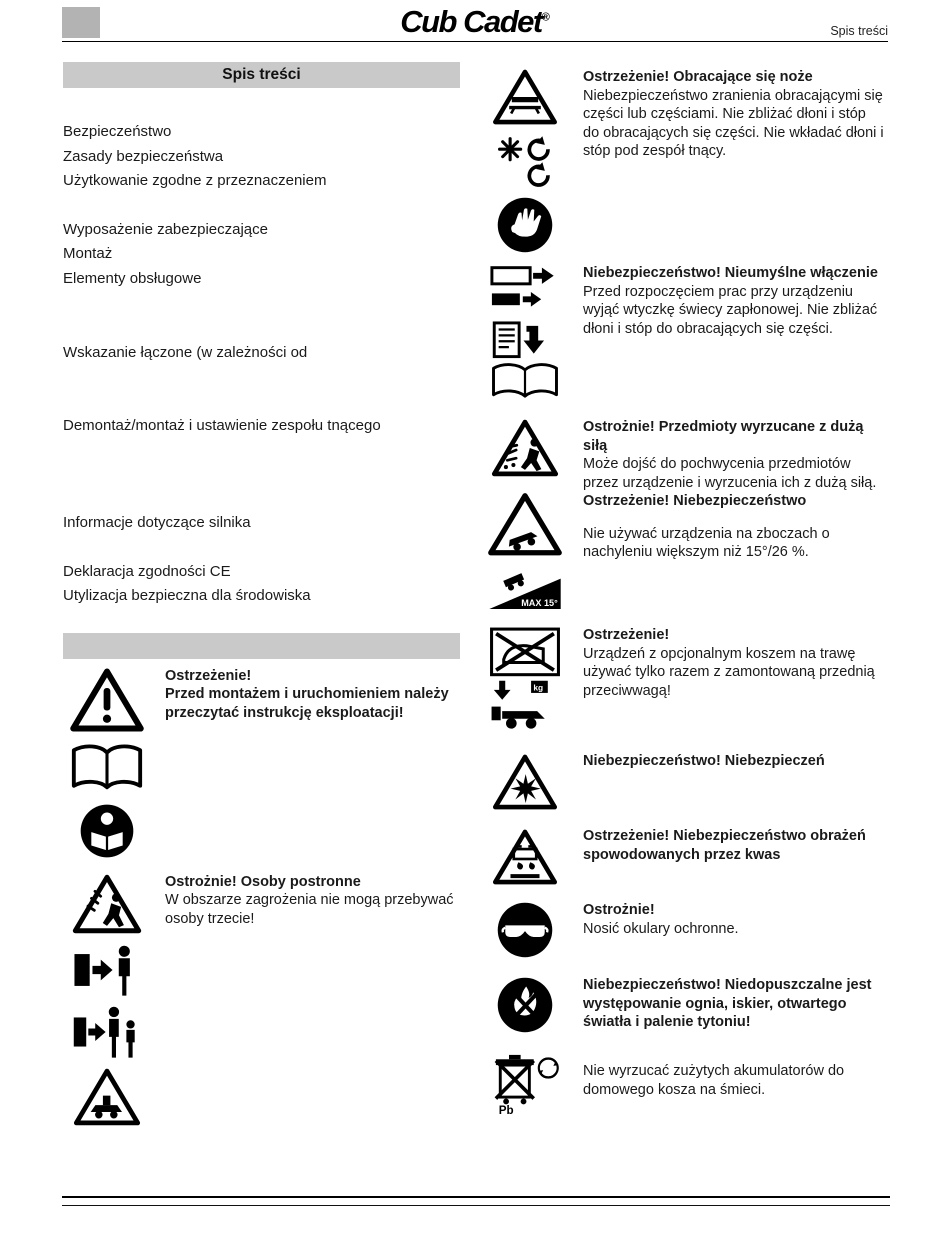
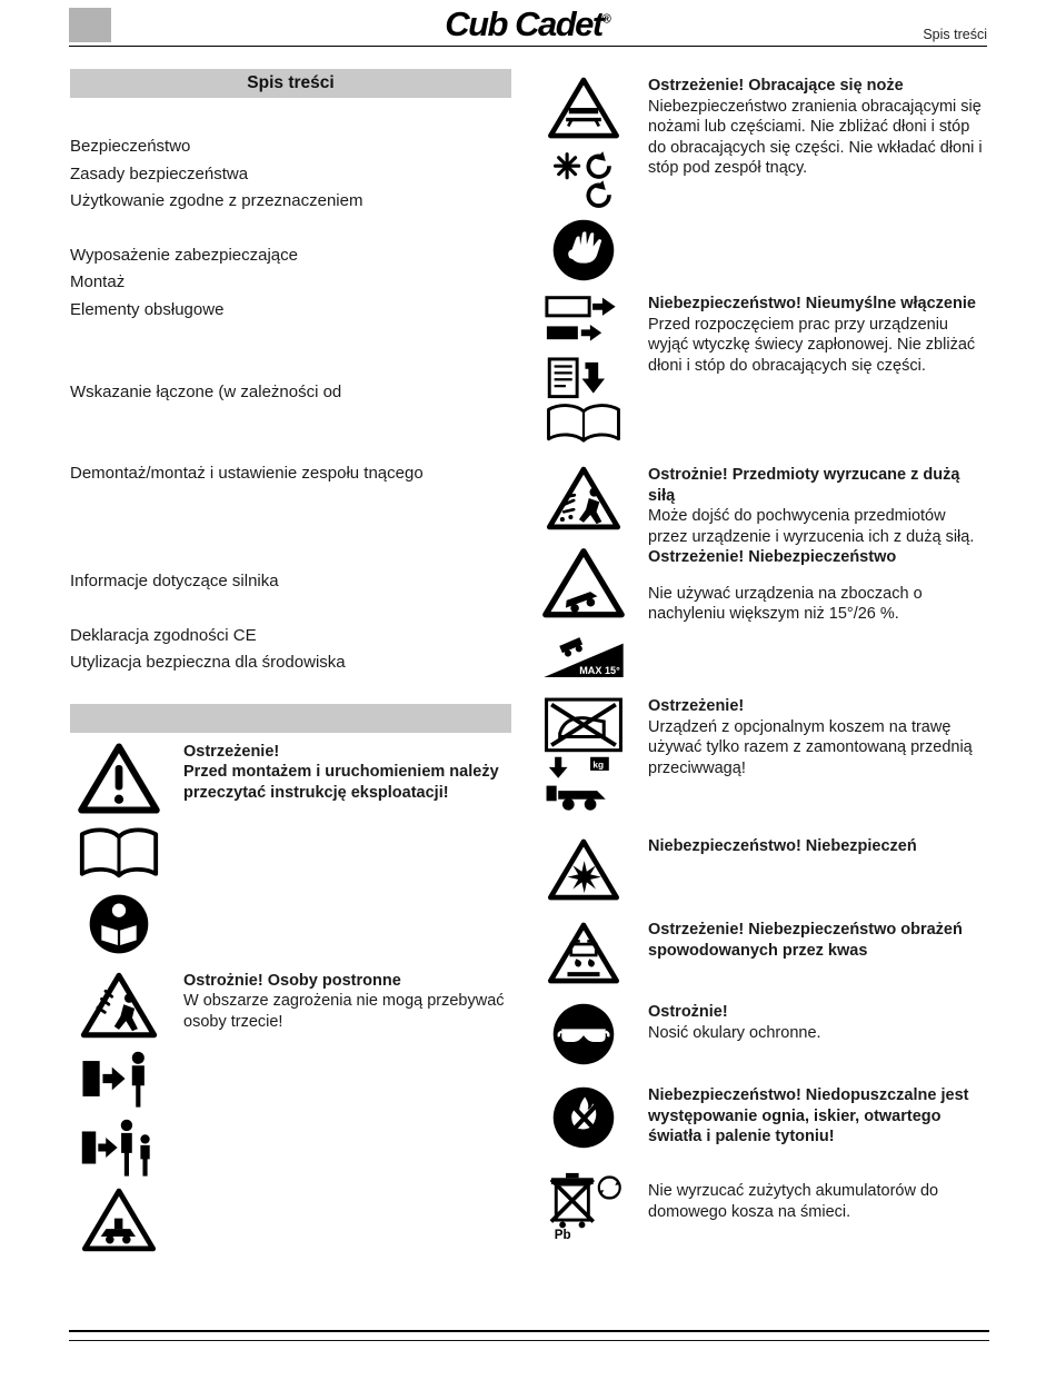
  Cub Cadet®
  Spis treści
  Spis treści
  Bezpieczeństwo
  Zasady bezpieczeństwa
  Użytkowanie zgodne z przeznaczeniem
  Wyposażenie zabezpieczające
  Montaż
  Elementy obsługowe
  Wskazanie łączone (w zależności od
  Demontaż/montaż i ustawienie zespołu tnącego
  Informacje dotyczące silnika
  Deklaracja zgodności CE
  Utylizacja bezpieczna dla środowiska
  Ostrzeżenie!
  Przed montażem i uruchomieniem należy przeczytać instrukcję eksploatacji!
  Ostrożnie! Osoby postronne
  W obszarze zagrożenia nie mogą przebywać osoby trzecie!
  Ostrzeżenie! Obracające się noże
- Niebezpieczeństwo zranienia obracającymi się części lub częściami. Nie zbliżać dłoni i stóp do obracających się części. Nie wkładać dłoni i stóp pod zespół tnący.
+ Niebezpieczeństwo zranienia obracającymi się nożami lub częściami. Nie zbliżać dłoni i stóp do obracających się części. Nie wkładać dłoni i stóp pod zespół tnący.
  Niebezpieczeństwo! Nieumyślne włączenie
  Przed rozpoczęciem prac przy urządzeniu wyjąć wtyczkę świecy zapłonowej. Nie zbliżać dłoni i stóp do obracających się części.
  Ostrożnie! Przedmioty wyrzucane z dużą siłą
  Może dojść do pochwycenia przedmiotów przez urządzenie i wyrzucenia ich z dużą siłą.
  MAX 15°
  Ostrzeżenie! Niebezpieczeństwo
  Nie używać urządzenia na zboczach o nachyleniu większym niż 15°/26 %.
  kg
  Ostrzeżenie!
  Urządzeń z opcjonalnym koszem na trawę używać tylko razem z zamontowaną przednią przeciwwagą!
  Niebezpieczeństwo! Niebezpieczeń
  Ostrzeżenie! Niebezpieczeństwo obrażeń spowodowanych przez kwas
  Ostrożnie!
  Nosić okulary ochronne.
  Niebezpieczeństwo! Niedopuszczalne jest występowanie ognia, iskier, otwartego światła i palenie tytoniu!
  Pb
  Nie wyrzucać zużytych akumulatorów do domowego kosza na śmieci.
